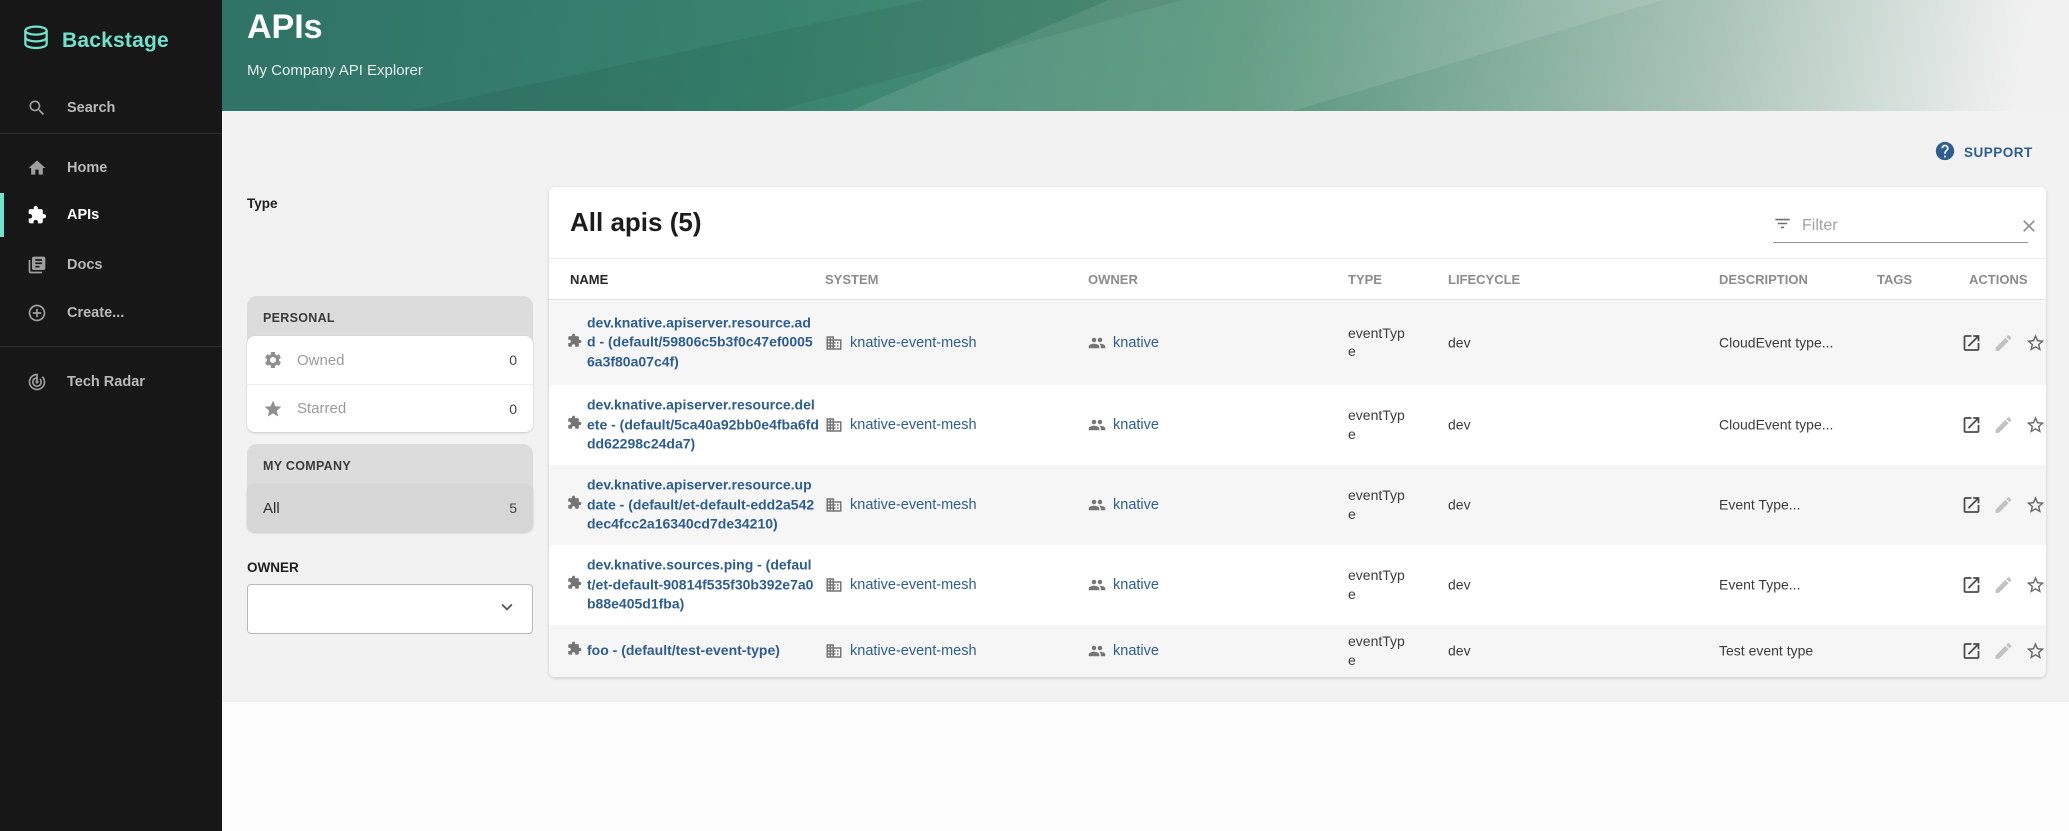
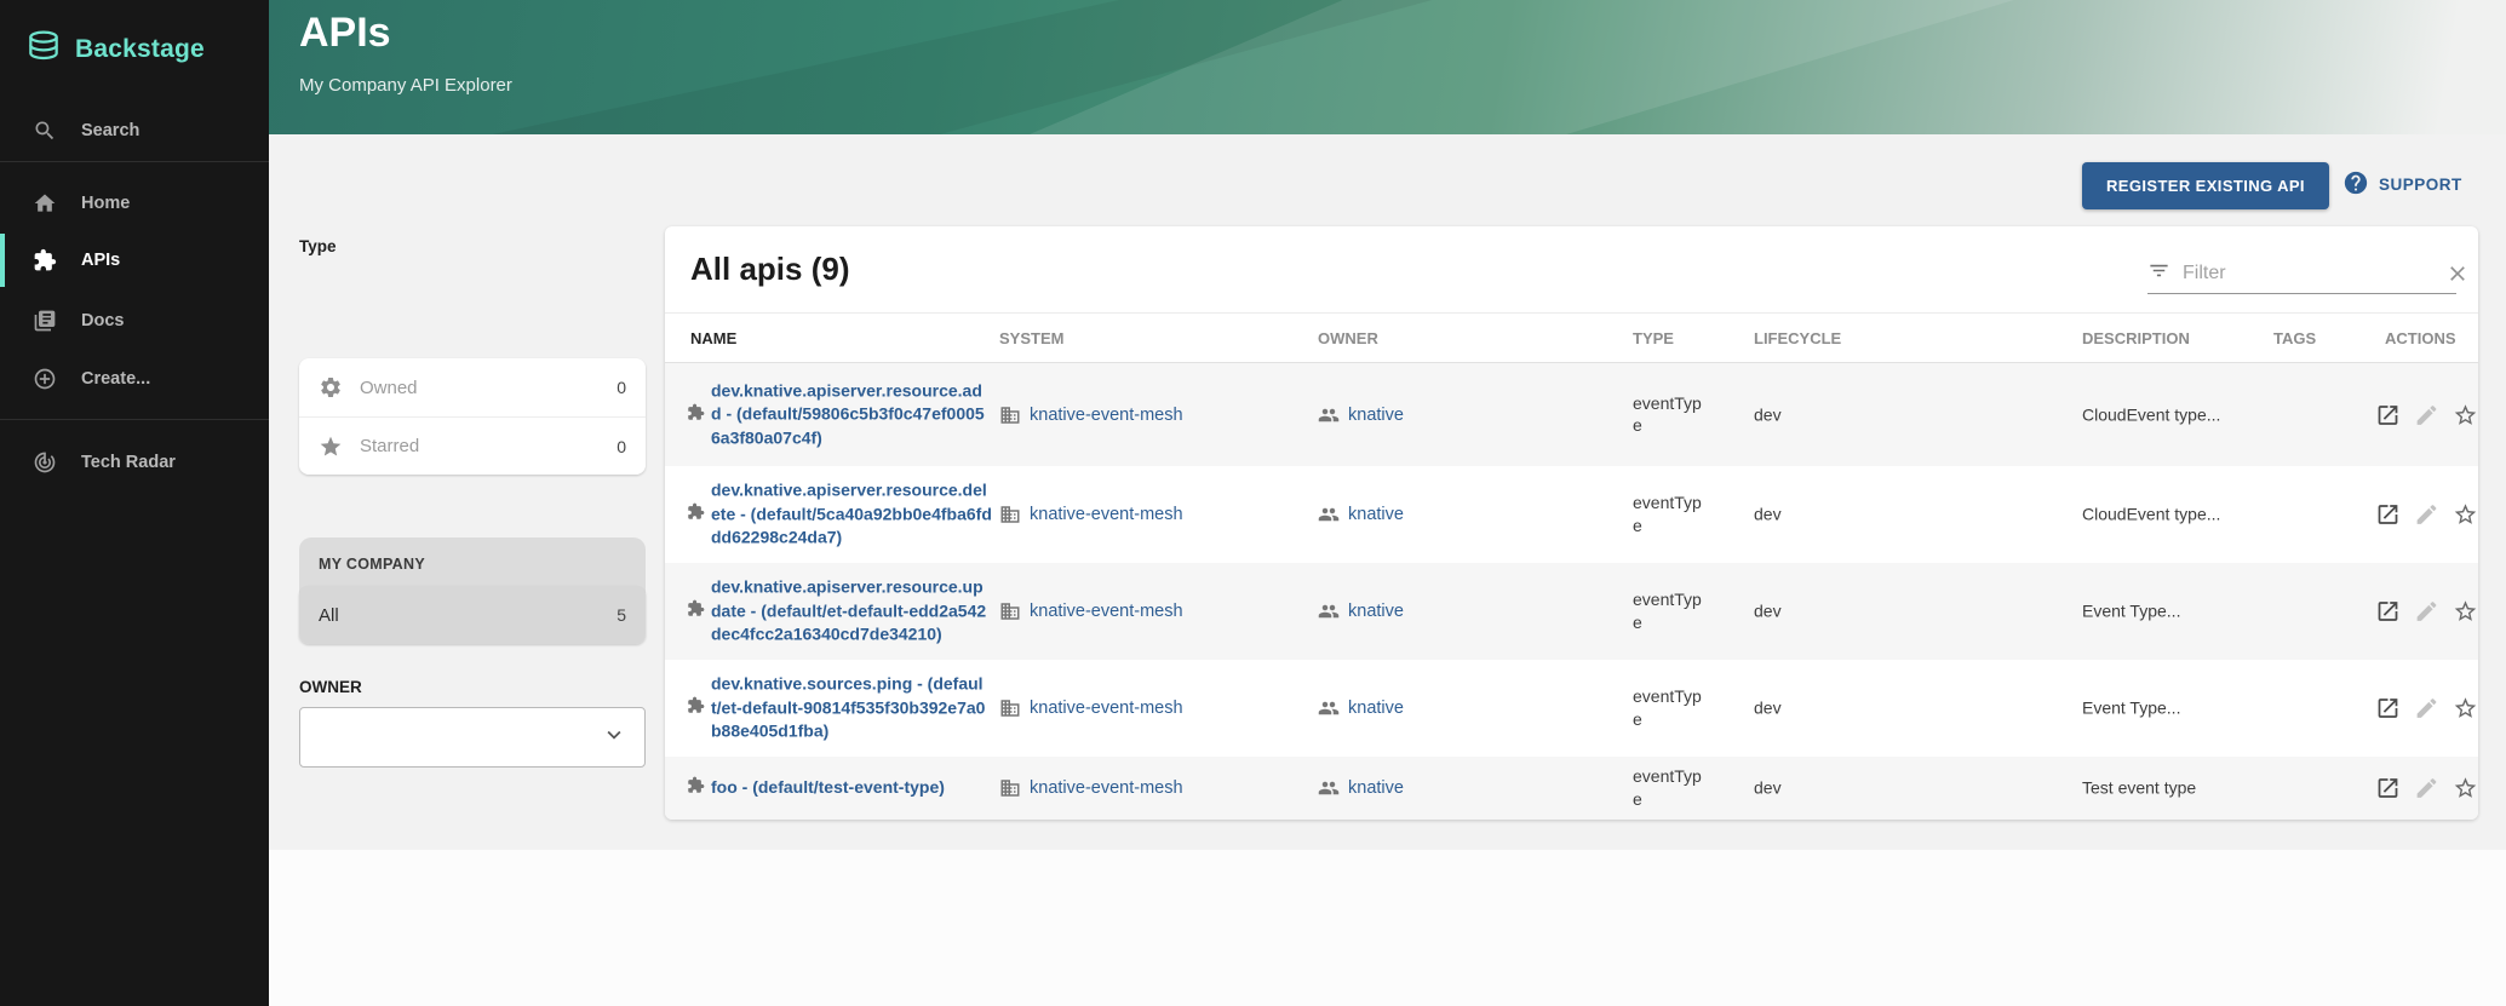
  Backstage
  Search
  Home
  APIs
  Docs
  Create...
  Tech Radar
  APIs
  My Company API Explorer
+ REGISTER EXISTING API
  SUPPORT
  Type
- PERSONAL
  Owned
  0
  Starred
  0
  MY COMPANY
  All
  5
  OWNER
- All apis (5)
+ All apis (9)
  Filter
  NAME
  SYSTEM
  OWNER
  TYPE
  LIFECYCLE
  DESCRIPTION
  TAGS
  ACTIONS
  dev.knative.apiserver.resource.add - (default/59806c5b3f0c47ef00056a3f80a07c4f)
  knative-event-mesh
  knative
  eventType
  dev
  CloudEvent type...
  dev.knative.apiserver.resource.delete - (default/5ca40a92bb0e4fba6fddd62298c24da7)
  knative-event-mesh
  knative
  eventType
  dev
  CloudEvent type...
  dev.knative.apiserver.resource.update - (default/et-default-edd2a542dec4fcc2a16340cd7de34210)
  knative-event-mesh
  knative
  eventType
  dev
  Event Type...
  dev.knative.sources.ping - (default/et-default-90814f535f30b392e7a0b88e405d1fba)
  knative-event-mesh
  knative
  eventType
  dev
  Event Type...
  foo - (default/test-event-type)
  knative-event-mesh
  knative
  eventType
  dev
  Test event type
